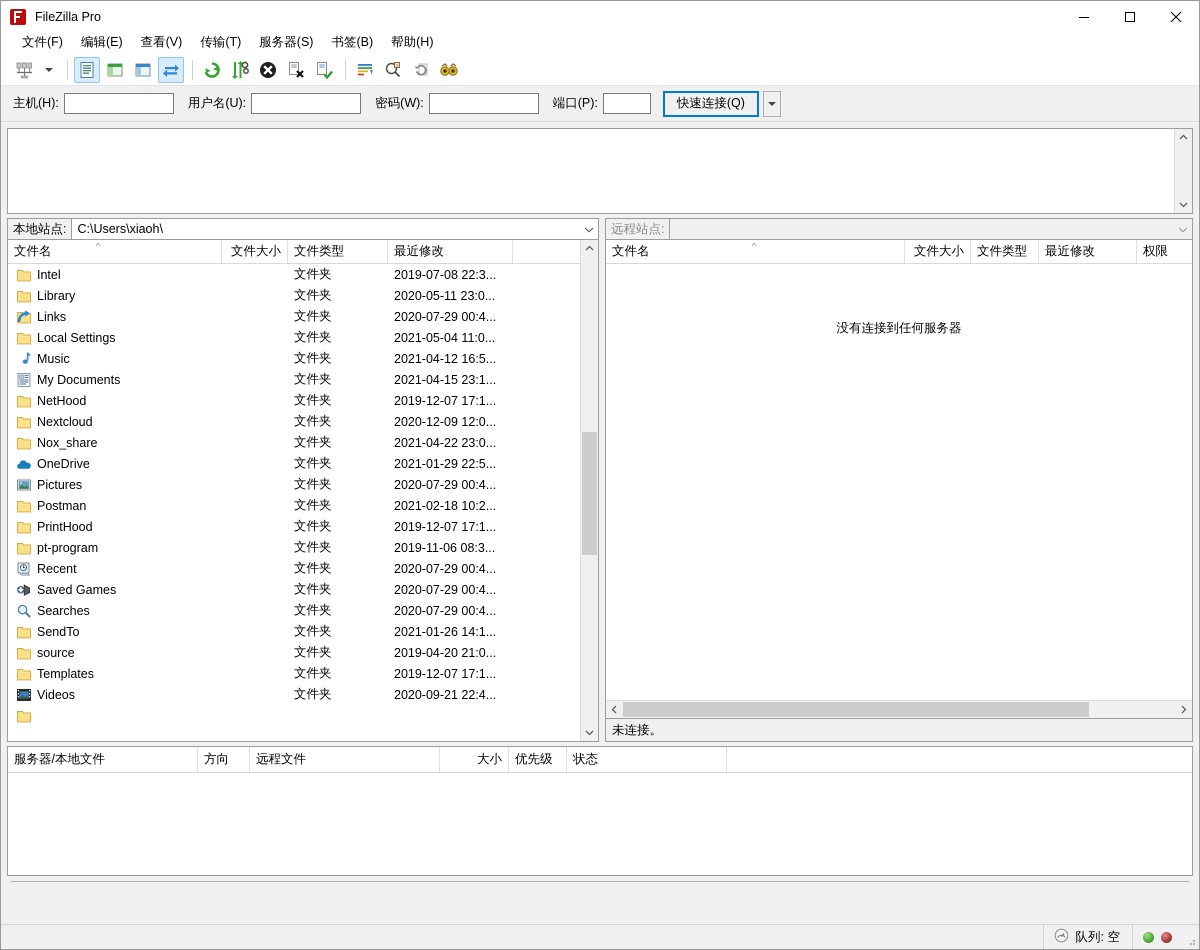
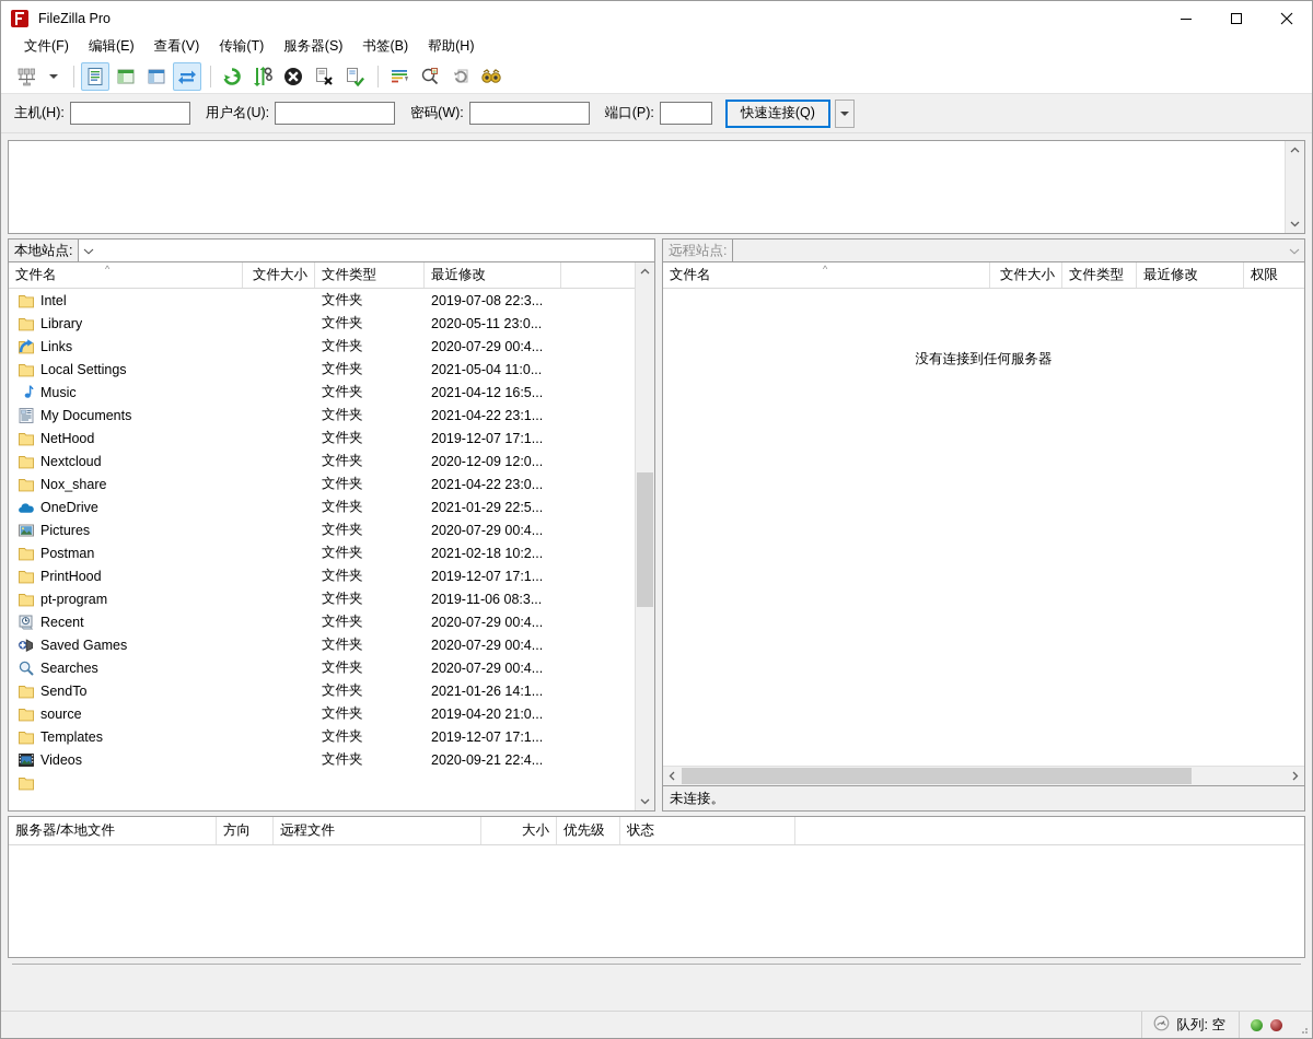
  FileZilla Pro
  文件(F)
  编辑(E)
  查看(V)
  传输(T)
  服务器(S)
  书签(B)
  帮助(H)
  主机(H):
  用户名(U):
  密码(W):
  端口(P):
  快速连接(Q)
  本地站点:
- C:\Users\xiaoh\
  文件名
  ^
  文件大小
  文件类型
  最近修改
  Intel
  文件夹
  2019-07-08 22:3...
  Library
  文件夹
  2020-05-11 23:0...
  Links
  文件夹
  2020-07-29 00:4...
  Local Settings
  文件夹
  2021-05-04 11:0...
  Music
  文件夹
  2021-04-12 16:5...
  My Documents
  文件夹
- 2021-04-15 23:1...
+ 2021-04-22 23:1...
  NetHood
  文件夹
  2019-12-07 17:1...
  Nextcloud
  文件夹
  2020-12-09 12:0...
  Nox_share
  文件夹
  2021-04-22 23:0...
  OneDrive
  文件夹
  2021-01-29 22:5...
  Pictures
  文件夹
  2020-07-29 00:4...
  Postman
  文件夹
  2021-02-18 10:2...
  PrintHood
  文件夹
  2019-12-07 17:1...
  pt-program
  文件夹
  2019-11-06 08:3...
  Recent
  文件夹
  2020-07-29 00:4...
  Saved Games
  文件夹
  2020-07-29 00:4...
  Searches
  文件夹
  2020-07-29 00:4...
  SendTo
  文件夹
  2021-01-26 14:1...
  source
  文件夹
  2019-04-20 21:0...
  Templates
  文件夹
  2019-12-07 17:1...
  Videos
  文件夹
  2020-09-21 22:4...
  远程站点:
  文件名
  ^
  文件大小
  文件类型
  最近修改
  权限
  没有连接到任何服务器
  未连接。
  服务器/本地文件
  方向
  远程文件
  大小
  优先级
  状态
  队列: 空
